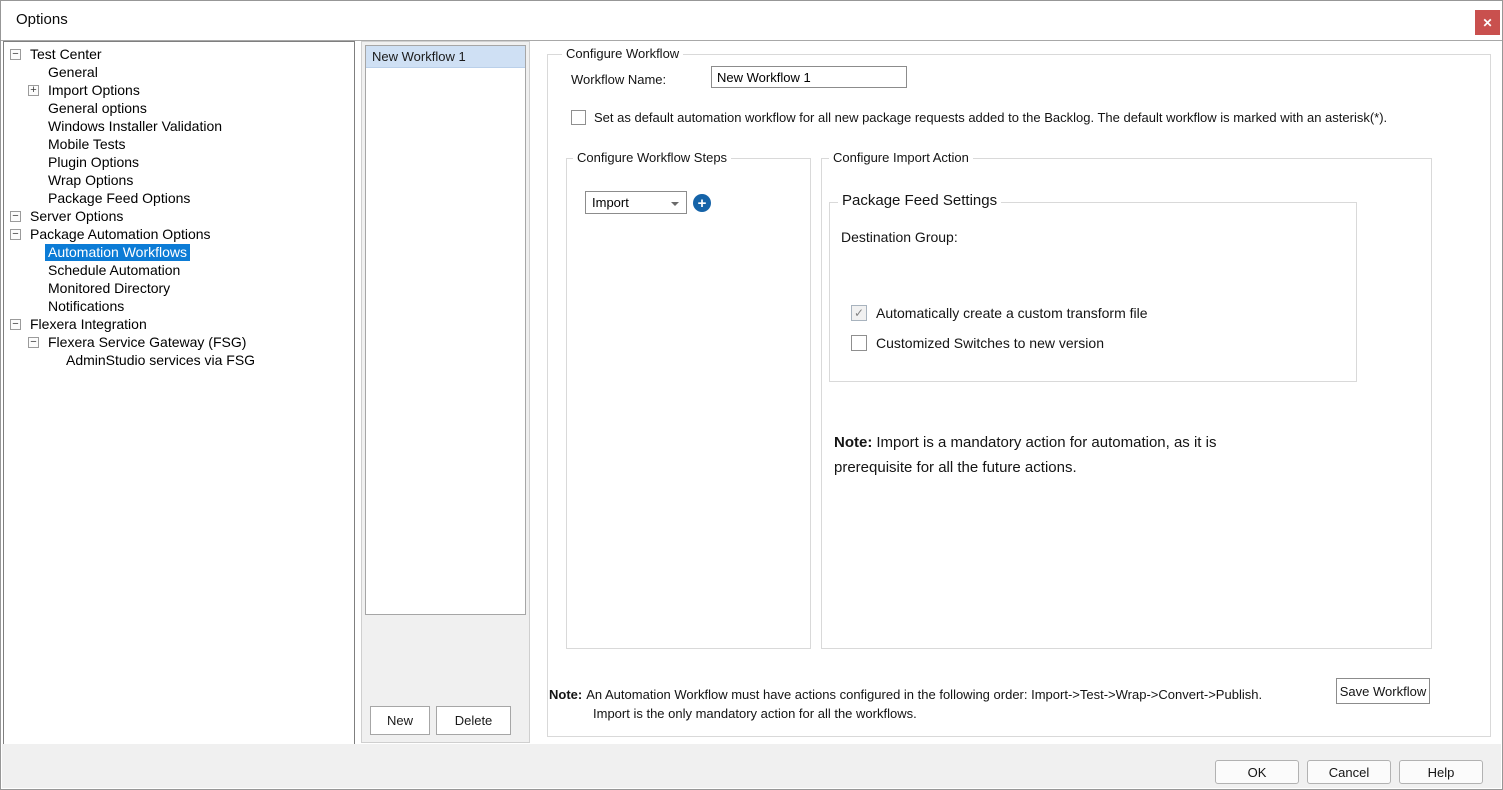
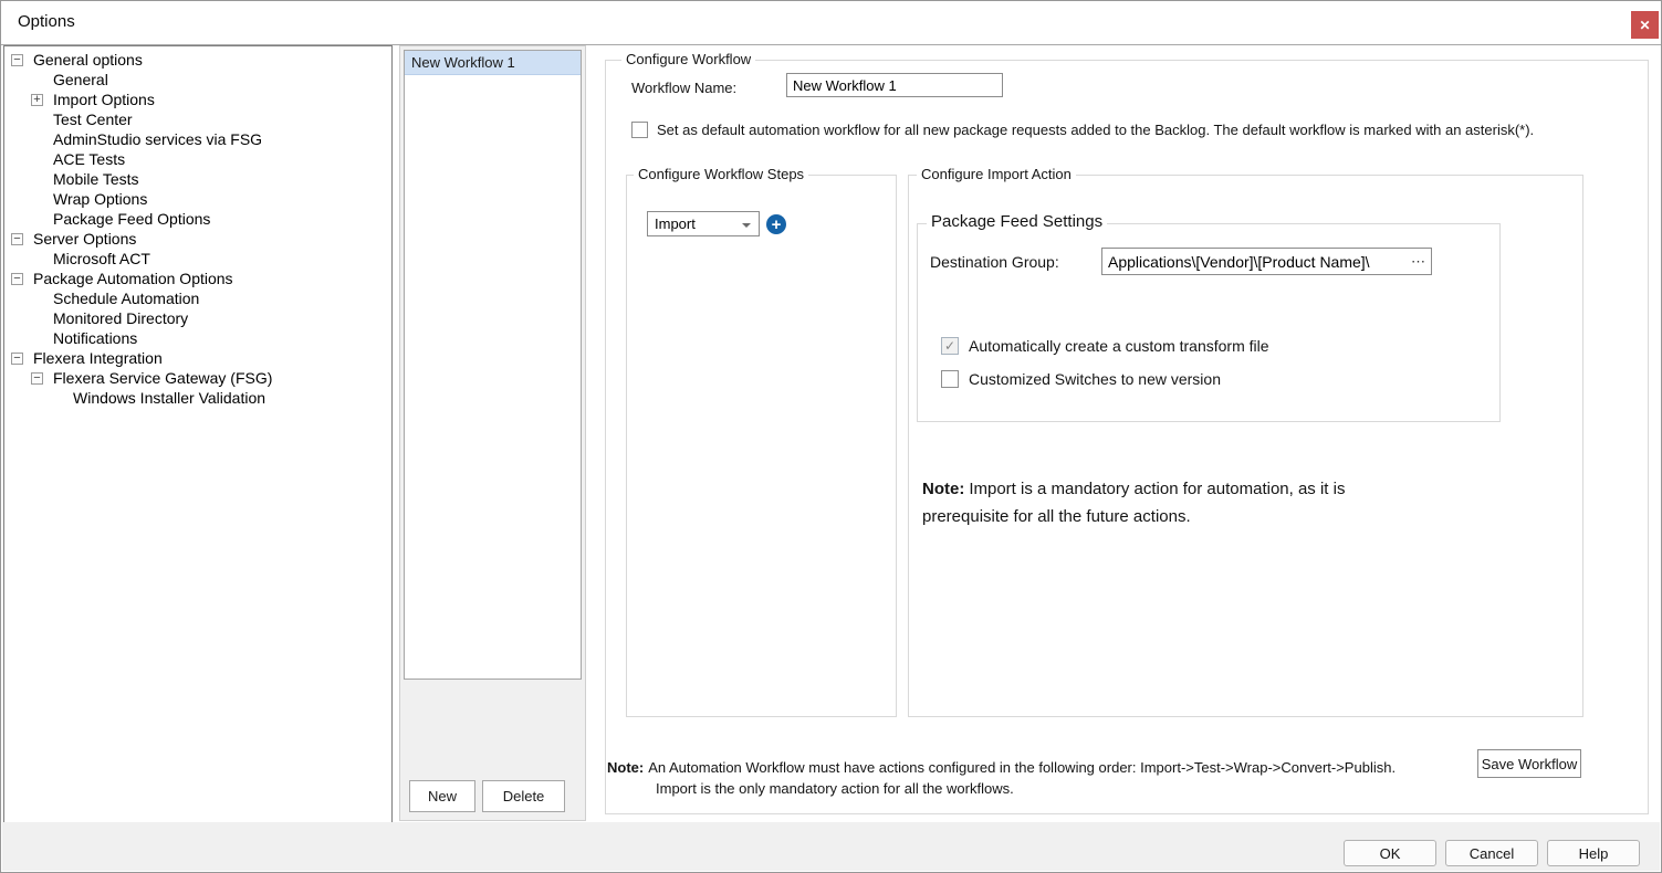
  Options
  ✕
  −
- Test Center
+ General options
  General
  +
  Import Options
- General options
+ Test Center
- Windows Installer Validation
+ AdminStudio services via FSG
+ ACE Tests
  Mobile Tests
- Plugin Options
  Wrap Options
  Package Feed Options
  −
  Server Options
+ Microsoft ACT
  −
  Package Automation Options
- Automation Workflows
  Schedule Automation
  Monitored Directory
  Notifications
  −
  Flexera Integration
  −
  Flexera Service Gateway (FSG)
- AdminStudio services via FSG
+ Windows Installer Validation
  New Workflow 1
  New
  Delete
  Configure Workflow
  Workflow Name:
  New Workflow 1
  Set as default automation workflow for all new package requests added to the Backlog. The default workflow is marked with an asterisk(*).
  Configure Workflow Steps
  Import
  +
  Configure Import Action
  Package Feed Settings
  Destination Group:
+ Applications\[Vendor]\[Product Name]\
+ ⋯
  ✓
  Automatically create a custom transform file
  Customized Switches to new version
  Note: Import is a mandatory action for automation, as it is prerequisite for all the future actions.
  Note: An Automation Workflow must have actions configured in the following order: Import->Test->Wrap->Convert->Publish.
  Import is the only mandatory action for all the workflows.
  Save Workflow
  OK
  Cancel
  Help
